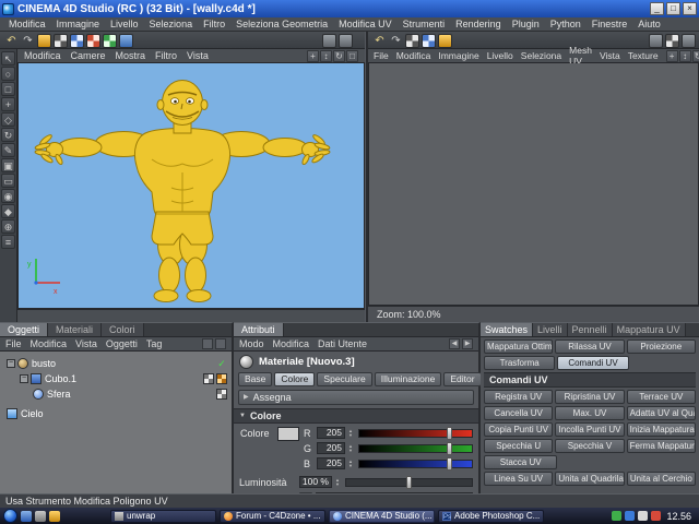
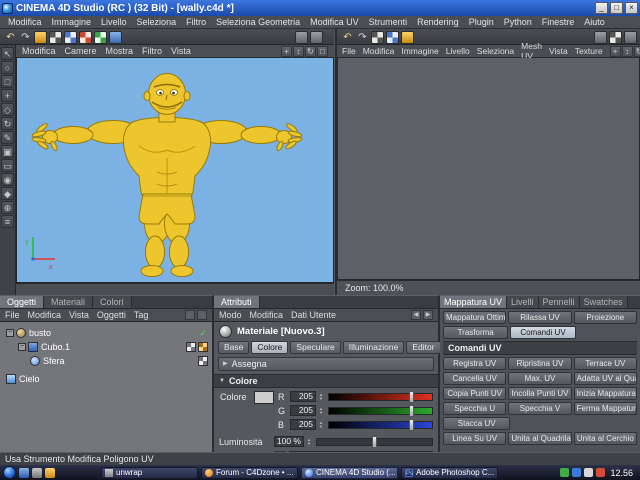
  CINEMA 4D Studio (RC ) (32 Bit) - [wally.c4d *]
  _
  □
  ×
  Modifica
  Immagine
  Livello
  Seleziona
  Filtro
  Seleziona Geometria
  Modifica UV
  Strumenti
  Rendering
  Plugin
  Python
  Finestre
  Aiuto
  ↶
  ↷
  ↶
  ↷
  ↖
  ○
  □
  +
  ◇
  ↻
  ✎
  ▣
  ▭
  ◉
  ◆
  ⊕
  ≡
  Modifica
  Camere
  Mostra
  Filtro
  Vista
  +
  ↕
  ↻
  □
  File
  Modifica
  Immagine
  Livello
  Seleziona
  Mesh UV
  Vista
  Texture
  +
  ↕
  ↻
  Zoom: 100.0%
  Oggetti
  Materiali
  Colori
  File
  Modifica
  Vista
  Oggetti
  Tag
  busto
  ✓
  Cubo.1
  Sfera
  Cielo
  Attributi
  Modo
  Modifica
  Dati Utente
  Materiale [Nuovo.3]
  Base
  Colore
  Speculare
  Illuminazione
  Editor
  Assegna
  Colore
  Colore
  R
  205
  G
  205
  B
  205
  Luminosità
  100 %
- Swatches
+ Mappatura UV
  Livelli
  Pennelli
- Mappatura UV
+ Swatches
  Mappatura Ottim
  Rilassa UV
  Proiezione
  Trasforma
  Comandi UV
  Comandi UV
  Registra UV
  Ripristina UV
  Terrace UV
  Cancella UV
  Max. UV
  Adatta UV al Qua
  Copia Punti UV
  Incolla Punti UV
  Inizia Mappatura
  Specchia U
  Specchia V
  Ferma Mappatur
  Stacca UV
  Linea Su UV
  Unita al Quadrila
  Unita al Cerchio
  Usa Strumento Modifica Poligono UV
  unwrap
  Forum - C4Dzone • ...
  CINEMA 4D Studio (...
  Adobe Photoshop C...
  12.56
